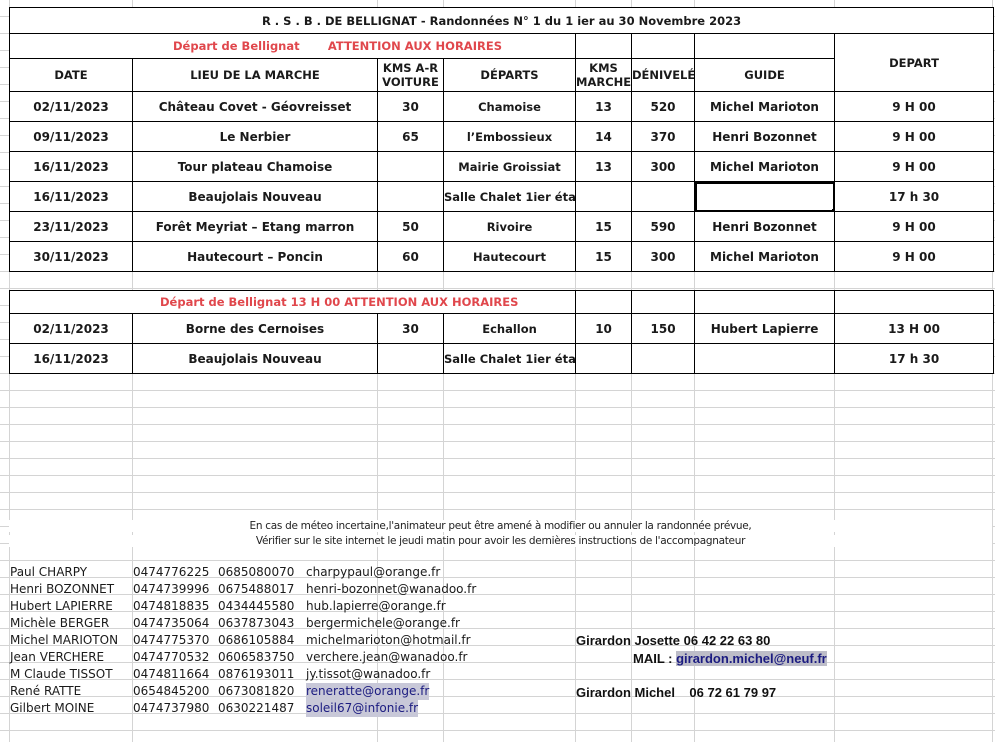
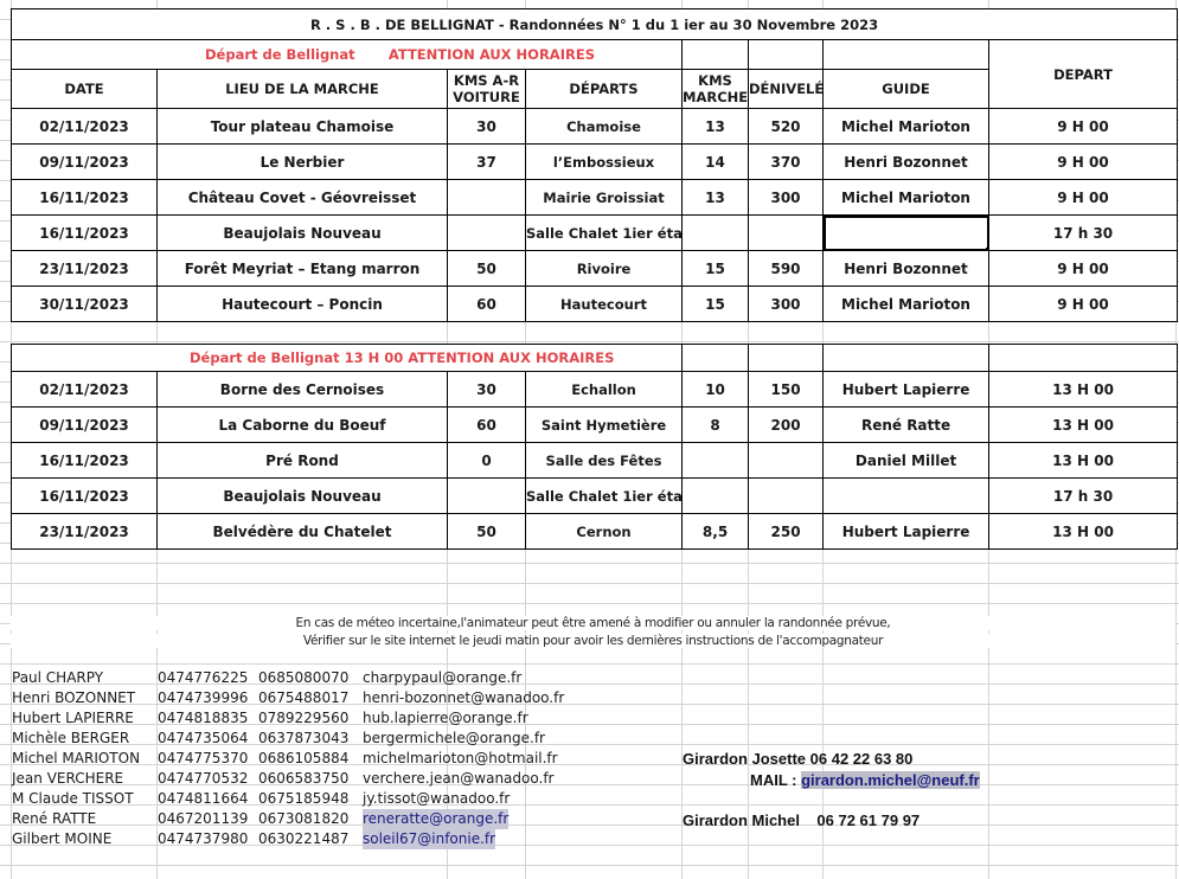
  R . S . B . DE BELLIGNAT - Randonnées N° 1 du 1 ier au 30 Novembre 2023
  Départ de Bellignat ATTENTION AUX HORAIRES				DEPART
  DATE	LIEU DE LA MARCHE	KMS A-RVOITURE	DÉPARTS	KMSMARCHE	DÉNIVELÉ	GUIDE
- 02/11/2023	Château Covet - Géovreisset	30	Chamoise	13	520	Michel Marioton	9 H 00
+ 02/11/2023	Tour plateau Chamoise	30	Chamoise	13	520	Michel Marioton	9 H 00
- 09/11/2023	Le Nerbier	65	l’Embossieux	14	370	Henri Bozonnet	9 H 00
+ 09/11/2023	Le Nerbier	37	l’Embossieux	14	370	Henri Bozonnet	9 H 00
- 16/11/2023	Tour plateau Chamoise		Mairie Groissiat	13	300	Michel Marioton	9 H 00
+ 16/11/2023	Château Covet - Géovreisset		Mairie Groissiat	13	300	Michel Marioton	9 H 00
  16/11/2023	Beaujolais Nouveau		Salle Chalet 1ier éta				17 h 30
  23/11/2023	Forêt Meyriat – Etang marron	50	Rivoire	15	590	Henri Bozonnet	9 H 00
  30/11/2023	Hautecourt – Poncin	60	Hautecourt	15	300	Michel Marioton	9 H 00
  Départ de Bellignat 13 H 00 ATTENTION AUX HORAIRES
  02/11/2023	Borne des Cernoises	30	Echallon	10	150	Hubert Lapierre	13 H 00
+ 09/11/2023	La Caborne du Boeuf	60	Saint Hymetière	8	200	René Ratte	13 H 00
+ 16/11/2023	Pré Rond	0	Salle des Fêtes			Daniel Millet	13 H 00
  16/11/2023	Beaujolais Nouveau		Salle Chalet 1ier éta				17 h 30
+ 23/11/2023	Belvédère du Chatelet	50	Cernon	8,5	250	Hubert Lapierre	13 H 00
  En cas de méteo incertaine,l'animateur peut être amené à modifier ou annuler la randonnée prévue,
  Vérifier sur le site internet le jeudi matin pour avoir les dernières instructions de l'accompagnateur
  Paul CHARPY
  0474776225
  0685080070
  charpypaul@orange.fr
  Henri BOZONNET
  0474739996
  0675488017
  henri-bozonnet@wanadoo.fr
  Hubert LAPIERRE
  0474818835
- 0434445580
+ 0789229560
  hub.lapierre@orange.fr
  Michèle BERGER
  0474735064
  0637873043
  bergermichele@orange.fr
  Michel MARIOTON
  0474775370
  0686105884
  michelmarioton@hotmail.fr
  Jean VERCHERE
  0474770532
  0606583750
  verchere.jean@wanadoo.fr
  M Claude TISSOT
  0474811664
- 0876193011
+ 0675185948
  jy.tissot@wanadoo.fr
  René RATTE
- 0654845200
+ 0467201139
  0673081820
  reneratte@orange.fr
  Gilbert MOINE
  0474737980
  0630221487
  soleil67@infonie.fr
  Girardon Josette 06 42 22 63 80
  MAIL : girardon.michel@neuf.fr
  Girardon Michel 06 72 61 79 97
